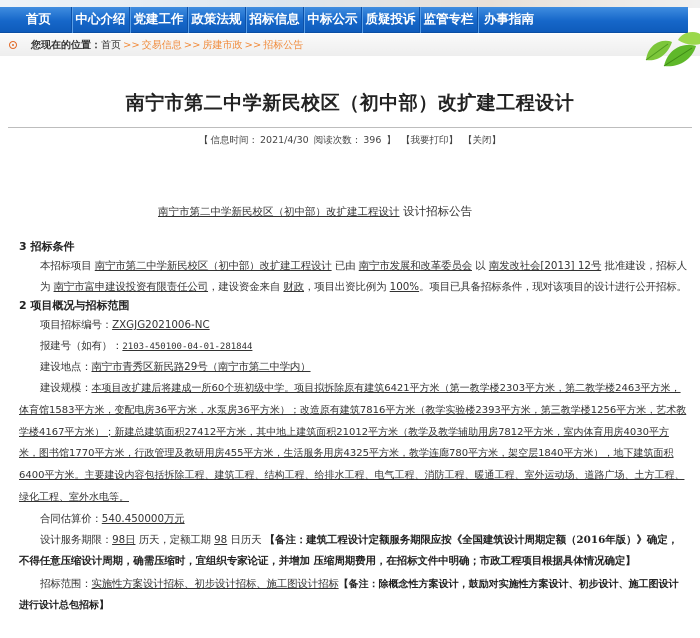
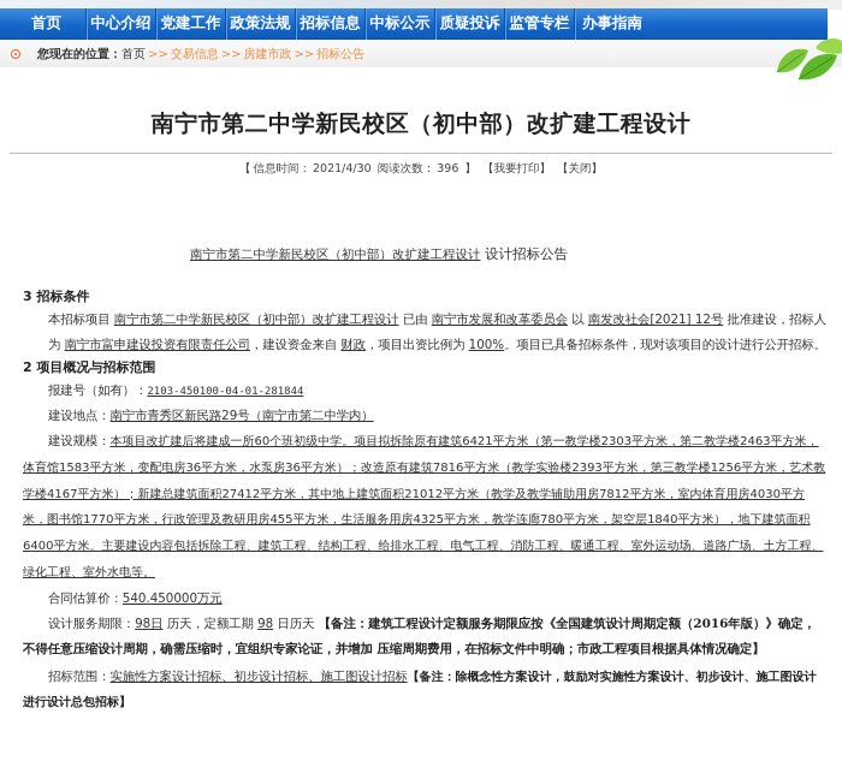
  首页
  中心介绍
  党建工作
  政策法规
  招标信息
  中标公示
  质疑投诉
  监管专栏
  办事指南
  您现在的位置：
  首页
  >>
  交易信息
  >>
  房建市政
  >>
  招标公告
  南宁市第二中学新民校区（初中部）改扩建工程设计
  【 信息时间： 2021/4/30 阅读次数： 396 】 【我要打印】 【关闭】
  南宁市第二中学新民校区（初中部）改扩建工程设计 设计招标公告
  3 招标条件
- 本招标项目 南宁市第二中学新民校区（初中部）改扩建工程设计 已由 南宁市发展和改革委员会 以 南发改社会[2013] 12号 批准建设，招标人为 南宁市富申建设投资有限责任公司，建设资金来自 财政，项目出资比例为 100%。项目已具备招标条件，现对该项目的设计进行公开招标。
+ 本招标项目 南宁市第二中学新民校区（初中部）改扩建工程设计 已由 南宁市发展和改革委员会 以 南发改社会[2021] 12号 批准建设，招标人为 南宁市富申建设投资有限责任公司，建设资金来自 财政，项目出资比例为 100%。项目已具备招标条件，现对该项目的设计进行公开招标。
  2 项目概况与招标范围
- 项目招标编号：ZXGJG2021006-NC
  报建号（如有）：2103-450100-04-01-281844
  建设地点：南宁市青秀区新民路29号（南宁市第二中学内）
  建设规模：本项目改扩建后将建成一所60个班初级中学。项目拟拆除原有建筑6421平方米（第一教学楼2303平方米，第二教学楼2463平方米，体育馆1583平方米，变配电房36平方米，水泵房36平方米）；改造原有建筑7816平方米（教学实验楼2393平方米，第三教学楼1256平方米，艺术教学楼4167平方米）；新建总建筑面积27412平方米，其中地上建筑面积21012平方米（教学及教学辅助用房7812平方米，室内体育用房4030平方米，图书馆1770平方米，行政管理及教研用房455平方米，生活服务用房4325平方米，教学连廊780平方米，架空层1840平方米），地下建筑面积6400平方米。主要建设内容包括拆除工程、建筑工程、结构工程、给排水工程、电气工程、消防工程、暖通工程、室外运动场、道路广场、土方工程、绿化工程、室外水电等。
  合同估算价：540.450000万元
  设计服务期限：98日 历天，定额工期 98 日历天 【备注：建筑工程设计定额服务期限应按《全国建筑设计周期定额（2016年版）》确定，不得任意压缩设计周期，确需压缩时，宜组织专家论证，并增加 压缩周期费用，在招标文件中明确；市政工程项目根据具体情况确定】
  招标范围：实施性方案设计招标、初步设计招标、施工图设计招标【备注：除概念性方案设计，鼓励对实施性方案设计、初步设计、施工图设计进行设计总包招标】
